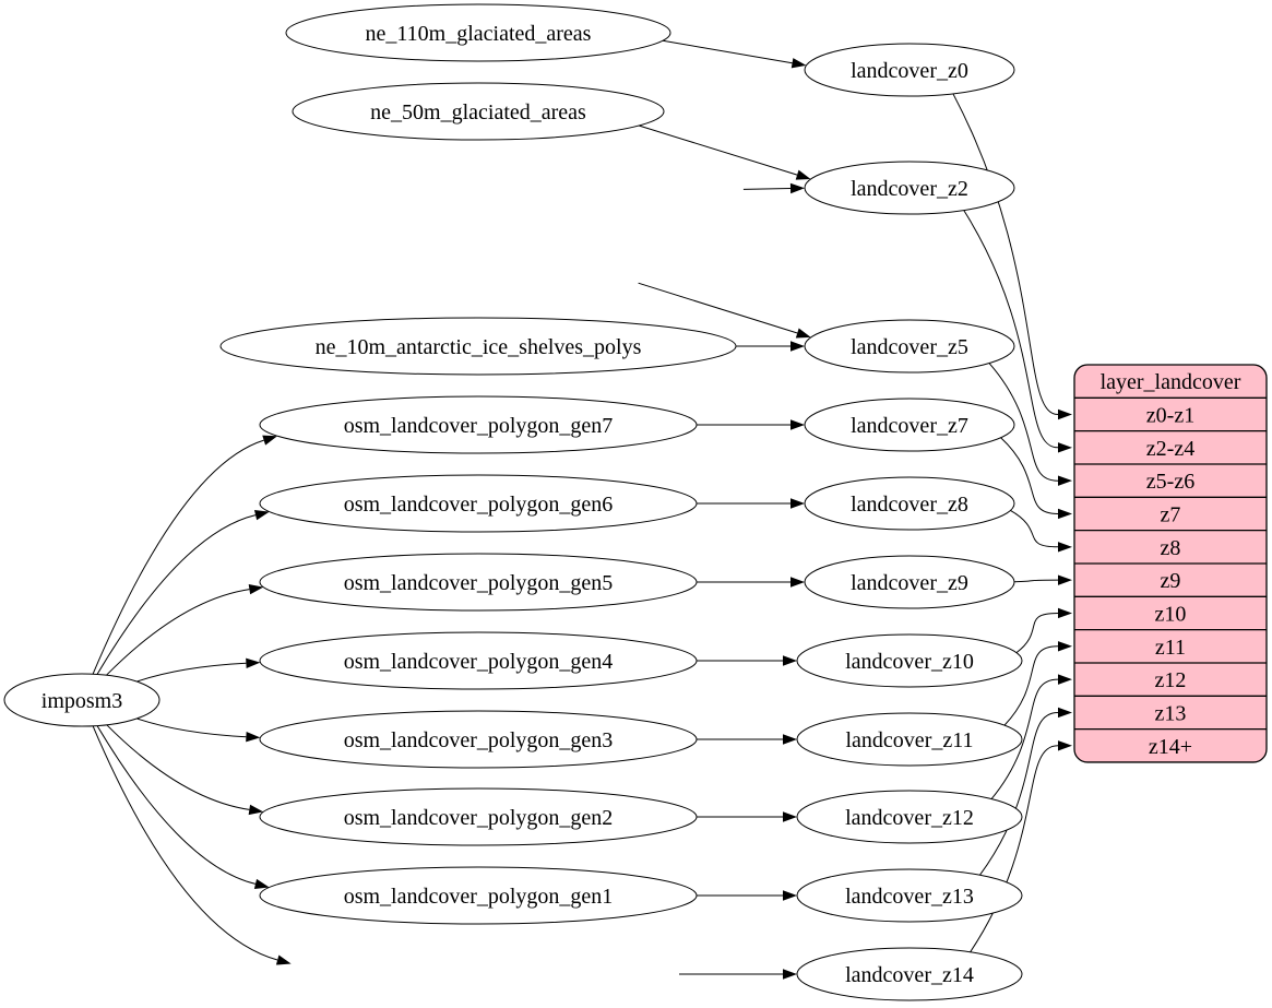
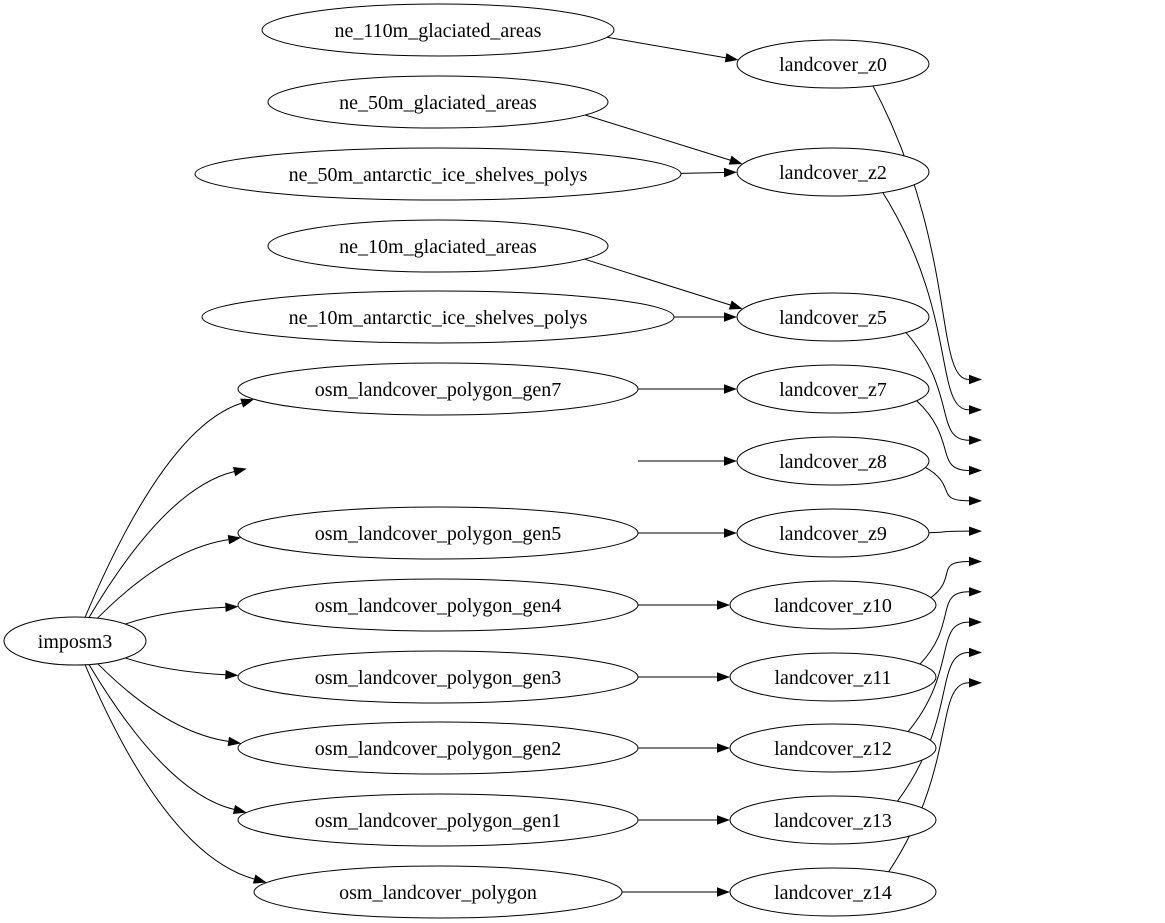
  imposm3
  ne_110m_glaciated_areas
  ne_50m_glaciated_areas
+ ne_50m_antarctic_ice_shelves_polys
+ ne_10m_glaciated_areas
  ne_10m_antarctic_ice_shelves_polys
  osm_landcover_polygon_gen7
- osm_landcover_polygon_gen6
  osm_landcover_polygon_gen5
  osm_landcover_polygon_gen4
  osm_landcover_polygon_gen3
  osm_landcover_polygon_gen2
  osm_landcover_polygon_gen1
+ osm_landcover_polygon
  landcover_z0
  landcover_z2
  landcover_z5
  landcover_z7
  landcover_z8
  landcover_z9
  landcover_z10
  landcover_z11
  landcover_z12
  landcover_z13
  landcover_z14
- layer_landcover
- z0-z1
- z2-z4
- z5-z6
- z7
- z8
- z9
- z10
- z11
- z12
- z13
- z14+
